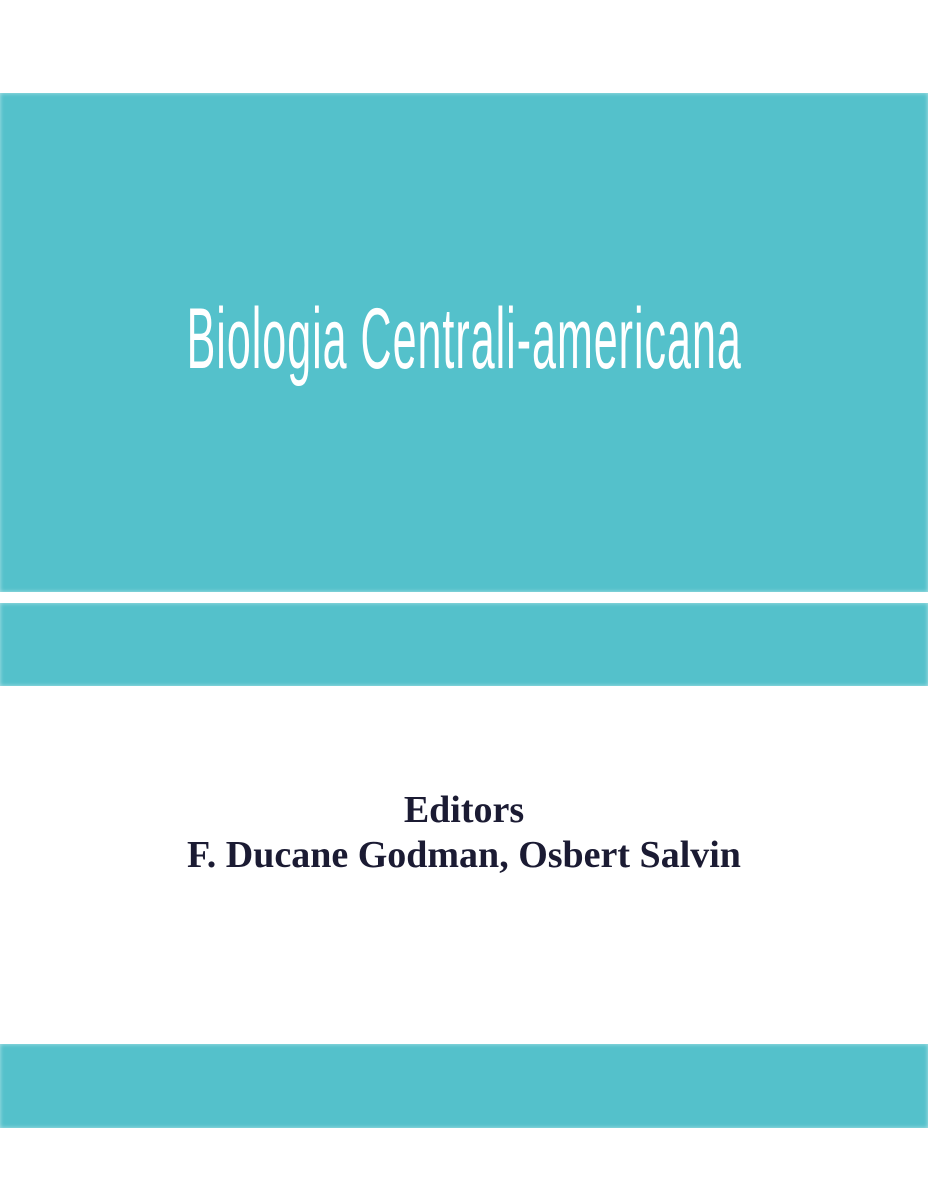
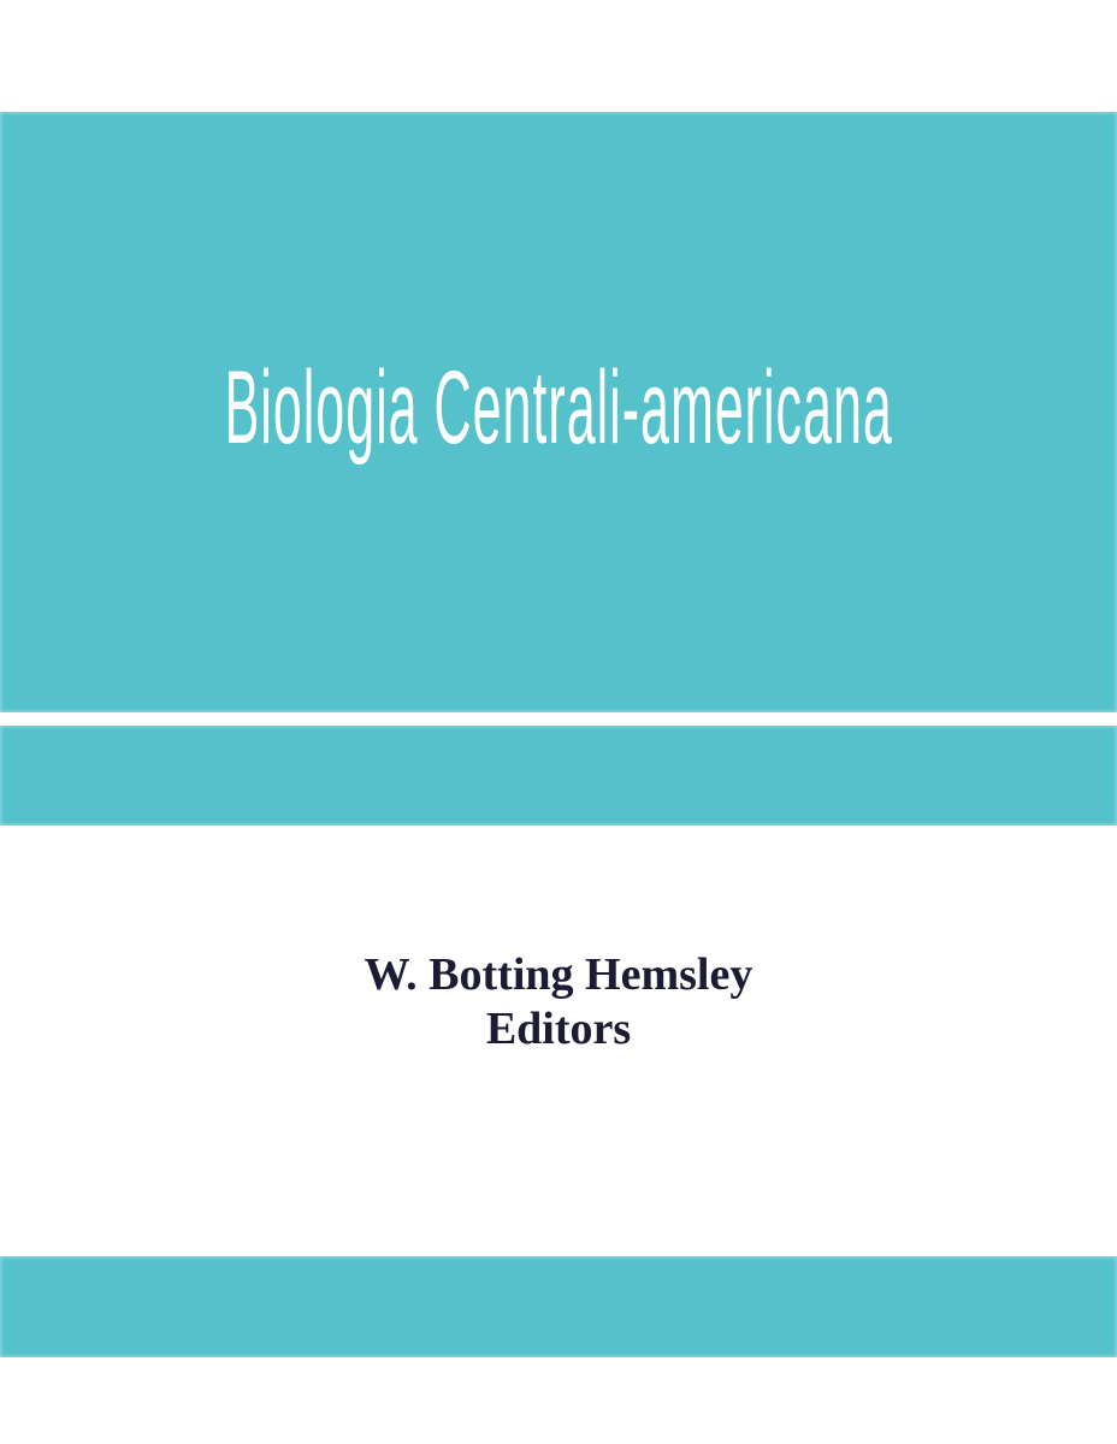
  Biologia Centrali-americana
+ W. Botting Hemsley
  Editors
- F. Ducane Godman, Osbert Salvin
